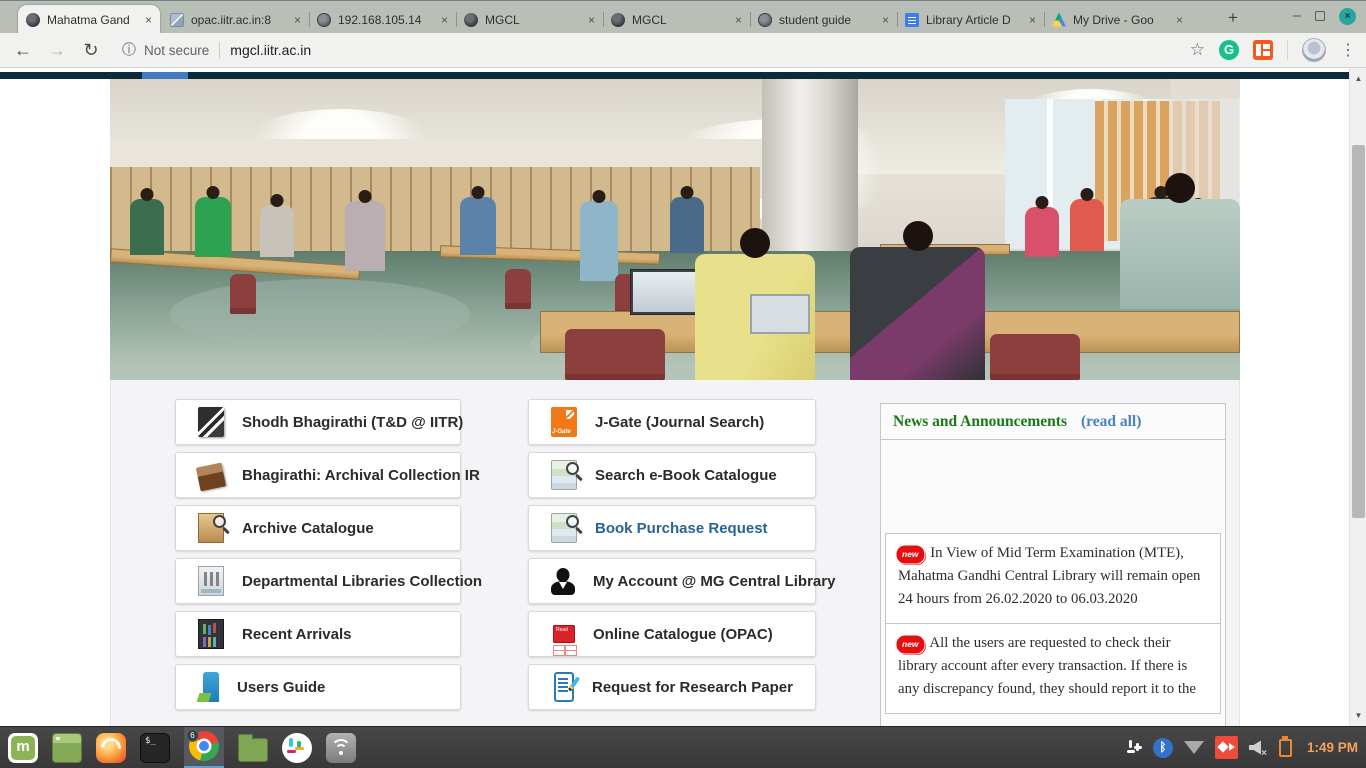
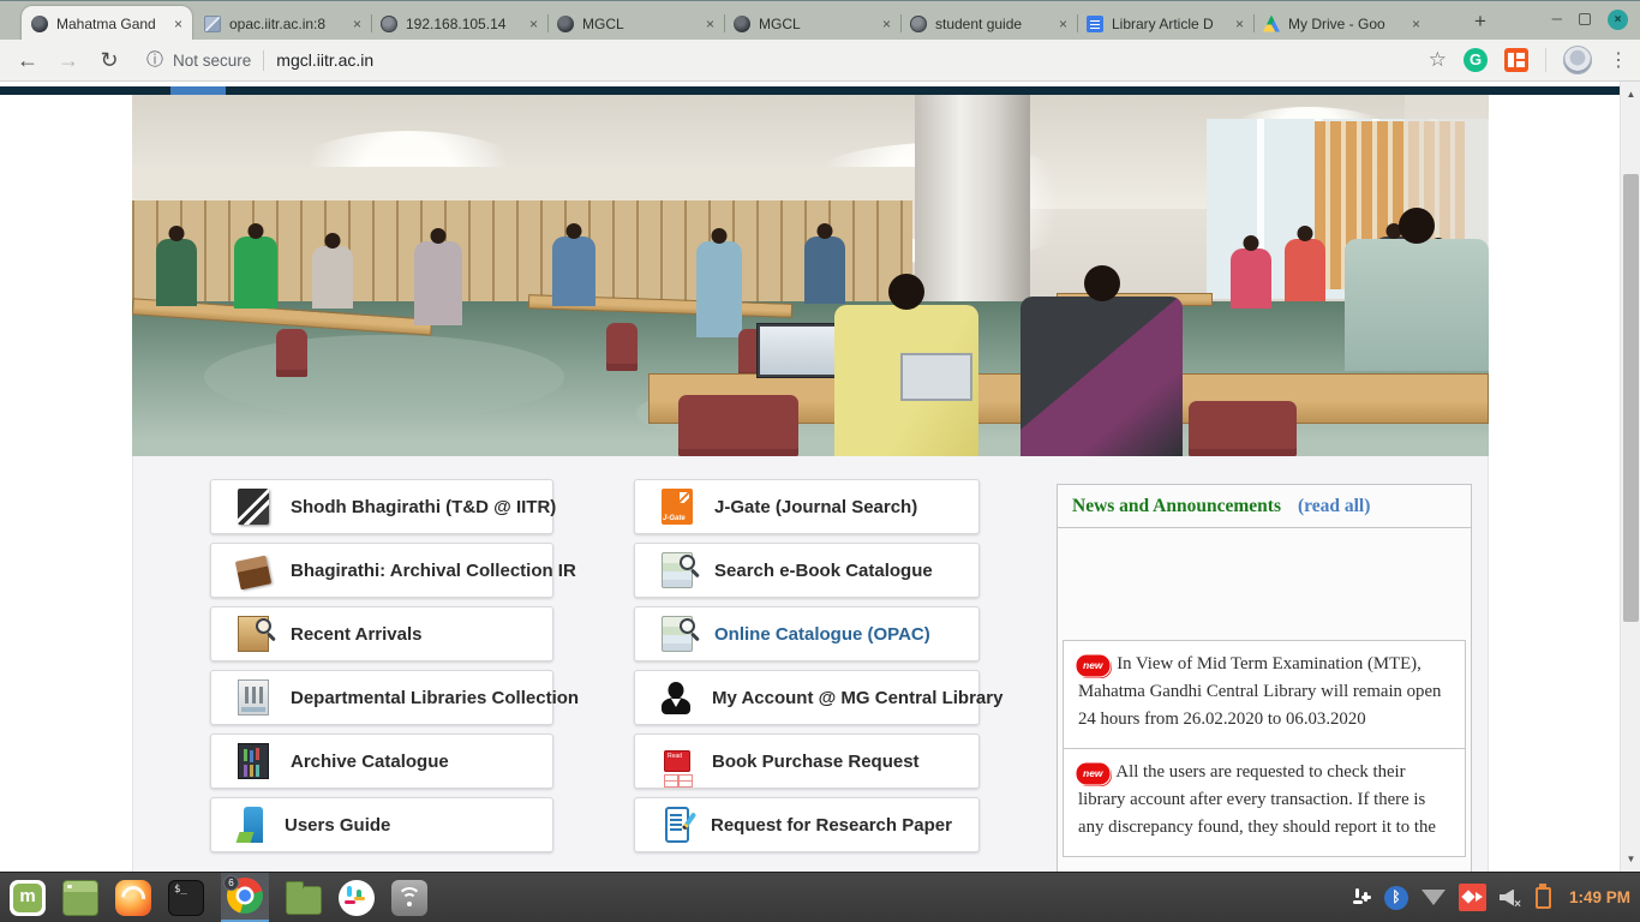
  Mahatma Gand
  ×
  opac.iitr.ac.in:8
  ×
  192.168.105.14
  ×
  MGCL
  ×
  MGCL
  ×
  student guide
  ×
  Library Article D
  ×
  My Drive - Goo
  ×
  +
  –
  ×
  ←
  →
  ↻
  ⓘ
  Not secure
  mgcl.iitr.ac.in
  ☆
  G
  ⋮
  Shodh Bhagirathi (T&D @ IITR)
  Bhagirathi: Archival Collection IR
- Archive Catalogue
+ Recent Arrivals
  Departmental Libraries Collection
- Recent Arrivals
+ Archive Catalogue
  Users Guide
  J-Gate (Journal Search)
  Search e-Book Catalogue
- Book Purchase Request
+ Online Catalogue (OPAC)
  My Account @ MG Central Library
- Online Catalogue (OPAC)
+ Book Purchase Request
  Request for Research Paper
  News and Announcements
  (read all)
  new In View of Mid Term Examination (MTE), Mahatma Gandhi Central Library will remain open 24 hours from 26.02.2020 to 06.03.2020
  new All the users are requested to check their library account after every transaction. If there is any discrepancy found, they should report it to the
  ▲
  ▼
  6
  ᛒ
  1:49 PM
